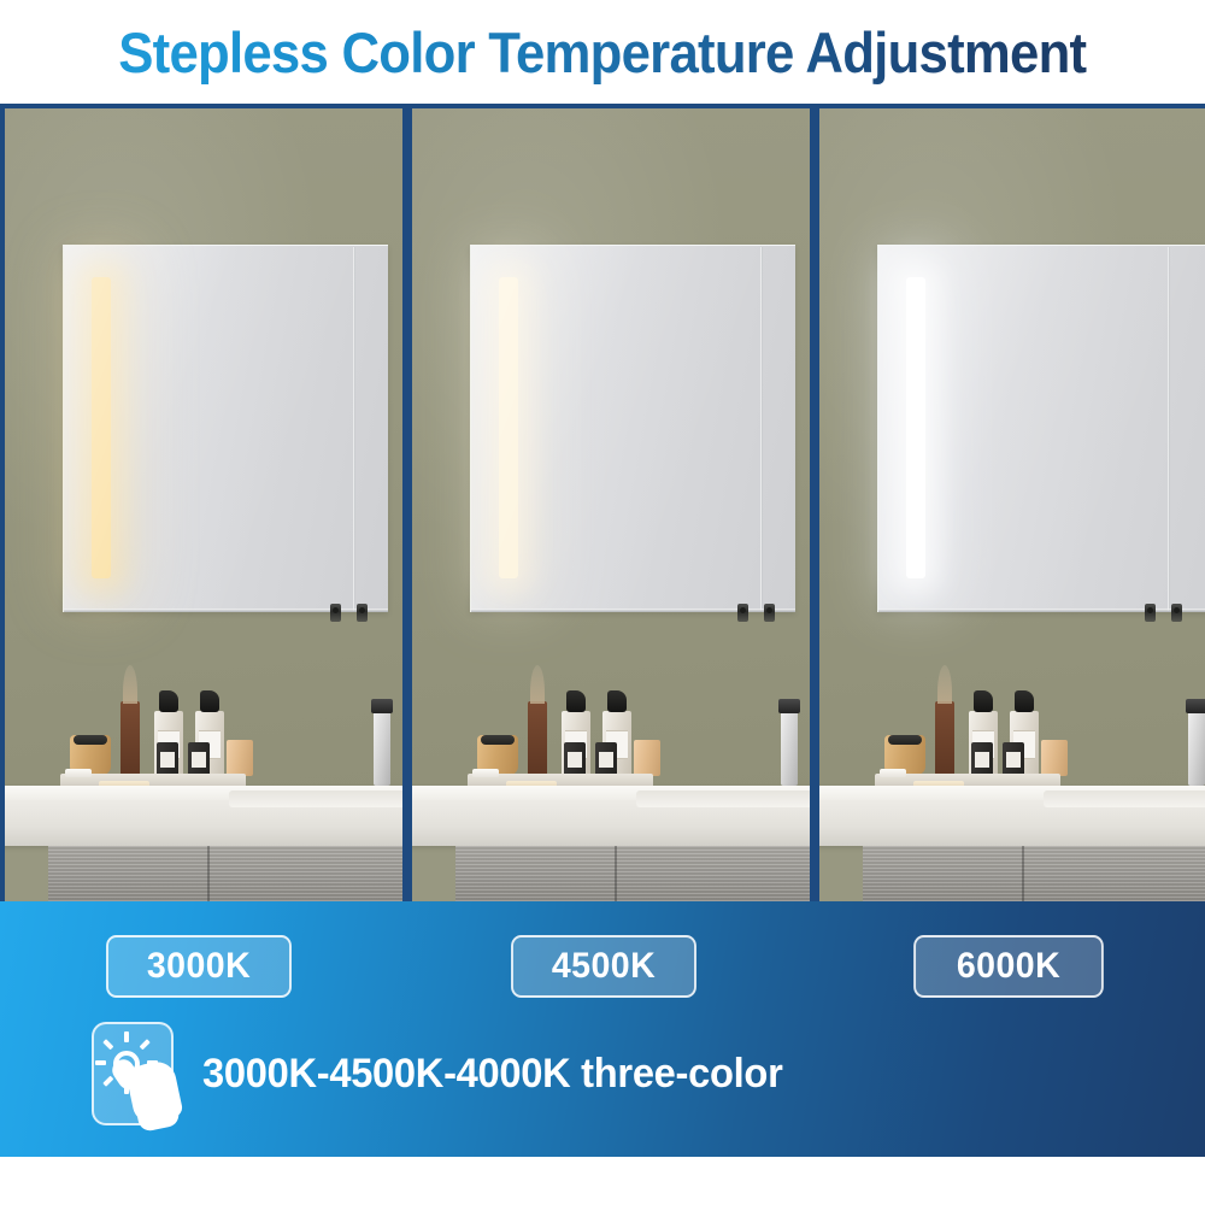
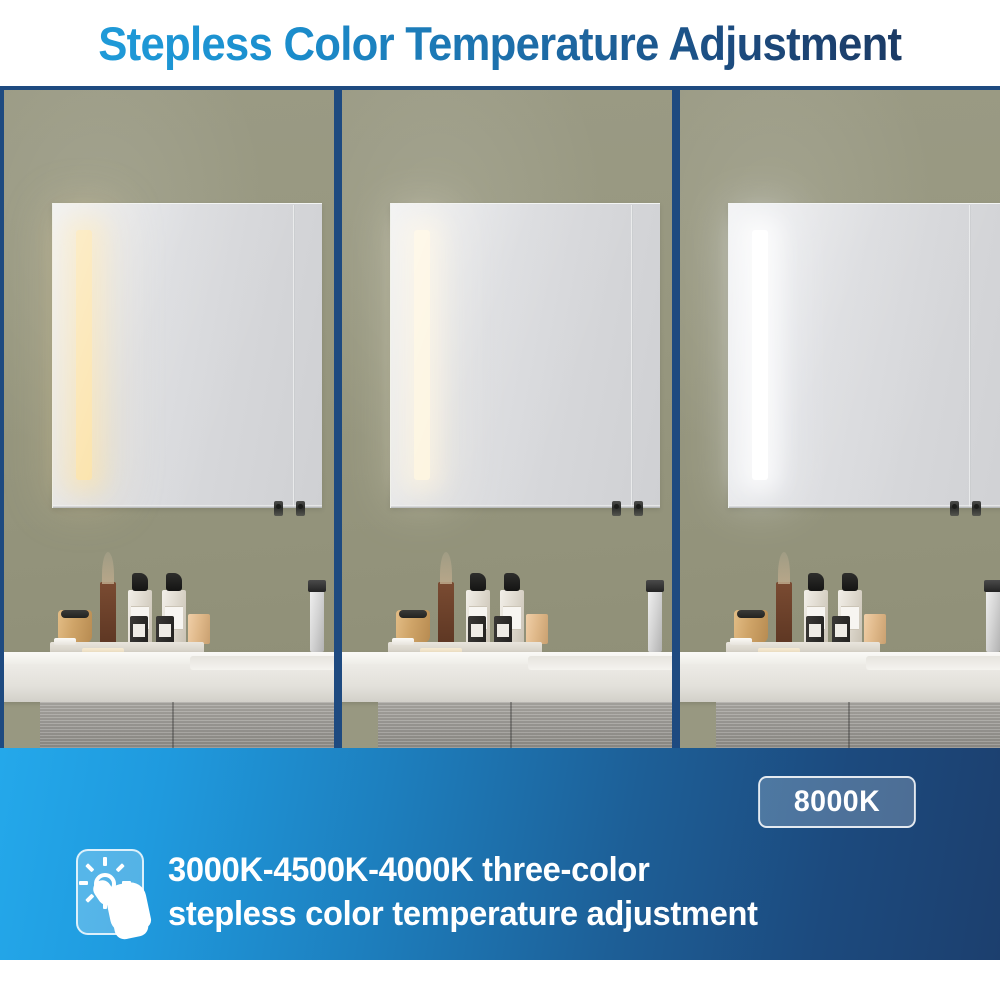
  Stepless Color Temperature Adjustment
- 3000K
- 4500K
- 6000K
+ 8000K
  3000K-4500K-4000K three-color
+ stepless color temperature adjustment
